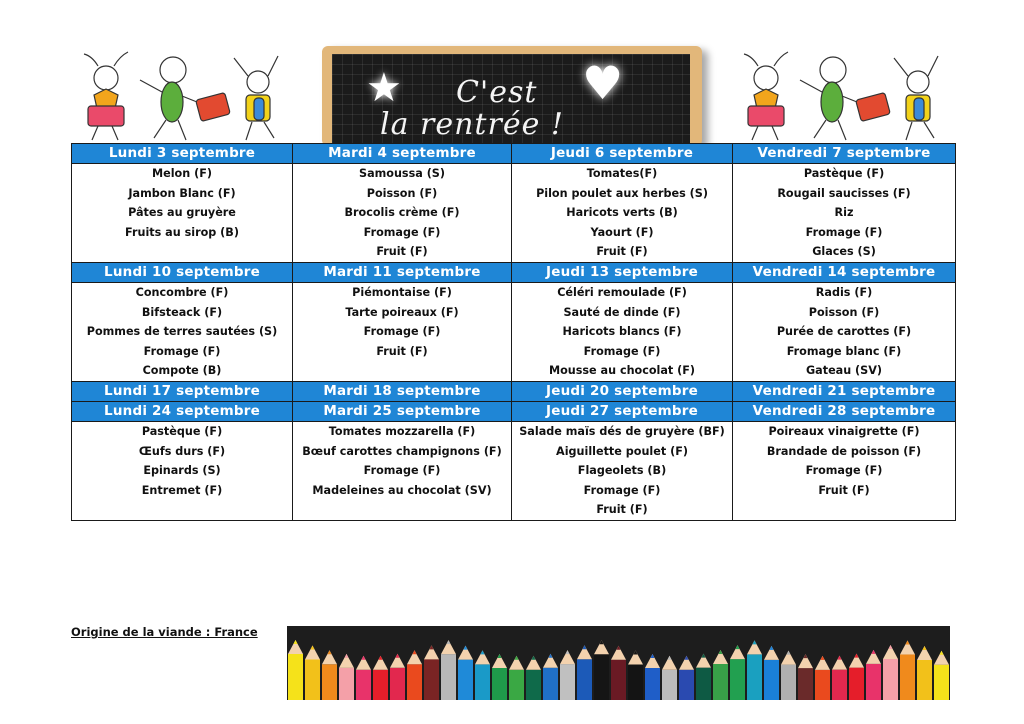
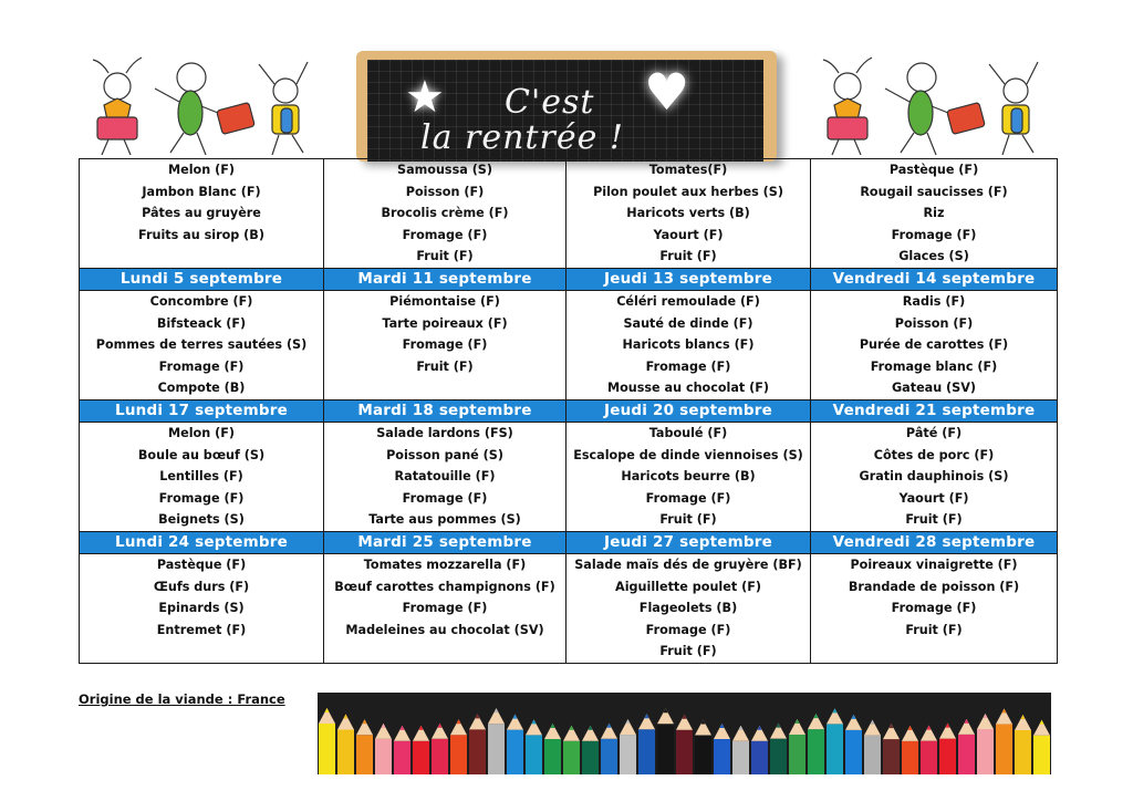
  ★
  ♥
  C'est
  la rentrée !
- Lundi 3 septembre	Mardi 4 septembre	Jeudi 6 septembre	Vendredi 7 septembre
  Melon (F)Jambon Blanc (F)Pâtes au gruyèreFruits au sirop (B)	Samoussa (S)Poisson (F)Brocolis crème (F)Fromage (F)Fruit (F)	Tomates(F)Pilon poulet aux herbes (S)Haricots verts (B)Yaourt (F)Fruit (F)	Pastèque (F)Rougail saucisses (F)RizFromage (F)Glaces (S)
- Lundi 10 septembre	Mardi 11 septembre	Jeudi 13 septembre	Vendredi 14 septembre
+ Lundi 5 septembre	Mardi 11 septembre	Jeudi 13 septembre	Vendredi 14 septembre
  Concombre (F)Bifsteack (F)Pommes de terres sautées (S)Fromage (F)Compote (B)	Piémontaise (F)Tarte poireaux (F)Fromage (F)Fruit (F)	Céléri remoulade (F)Sauté de dinde (F)Haricots blancs (F)Fromage (F)Mousse au chocolat (F)	Radis (F)Poisson (F)Purée de carottes (F)Fromage blanc (F)Gateau (SV)
  Lundi 17 septembre	Mardi 18 septembre	Jeudi 20 septembre	Vendredi 21 septembre
+ Melon (F)Boule au bœuf (S)Lentilles (F)Fromage (F)Beignets (S)	Salade lardons (FS)Poisson pané (S)Ratatouille (F)Fromage (F)Tarte aus pommes (S)	Taboulé (F)Escalope de dinde viennoises (S)Haricots beurre (B)Fromage (F)Fruit (F)	Pâté (F)Côtes de porc (F)Gratin dauphinois (S)Yaourt (F)Fruit (F)
  Lundi 24 septembre	Mardi 25 septembre	Jeudi 27 septembre	Vendredi 28 septembre
  Pastèque (F)Œufs durs (F)Epinards (S)Entremet (F)	Tomates mozzarella (F)Bœuf carottes champignons (F)Fromage (F)Madeleines au chocolat (SV)	Salade maïs dés de gruyère (BF)Aiguillette poulet (F)Flageolets (B)Fromage (F)Fruit (F)	Poireaux vinaigrette (F)Brandade de poisson (F)Fromage (F)Fruit (F)
  Origine de la viande : France
